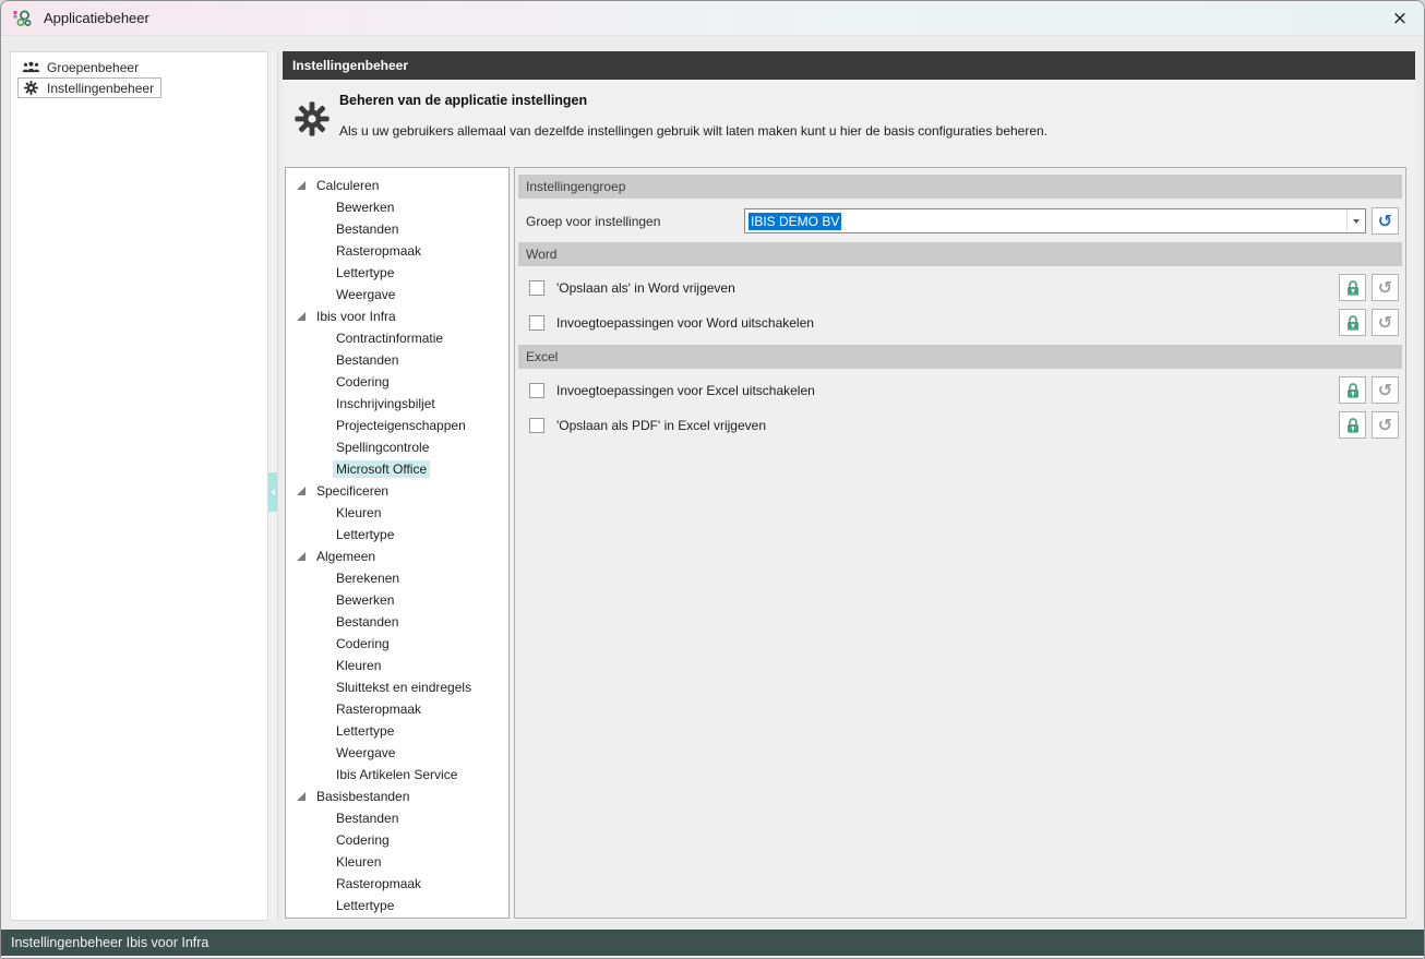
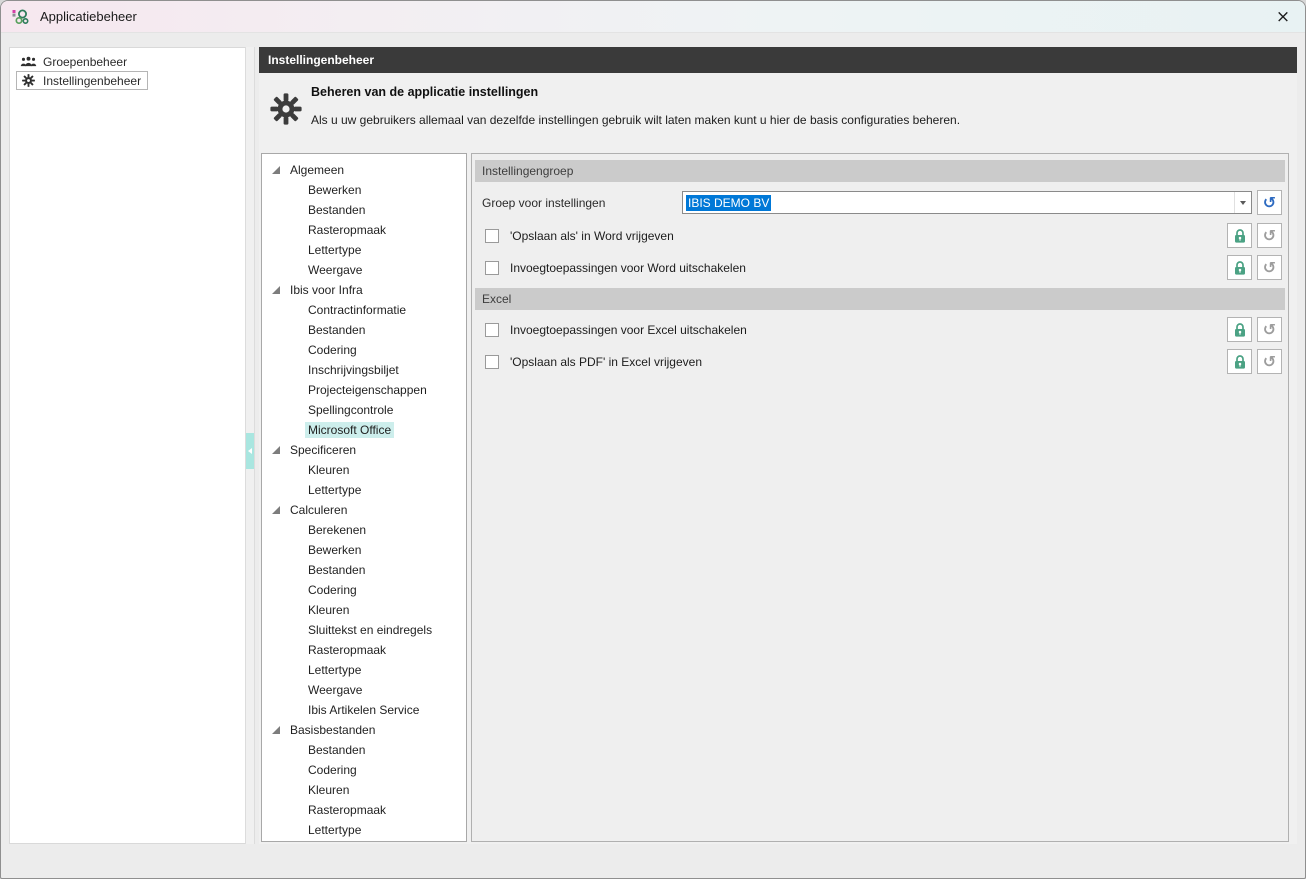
  Applicatiebeheer
  ×
  Groepenbeheer
  Instellingenbeheer
  Instellingenbeheer
  Beheren van de applicatie instellingen
  Als u uw gebruikers allemaal van dezelfde instellingen gebruik wilt laten maken kunt u hier de basis configuraties beheren.
- Calculeren
+ Algemeen
  Bewerken
  Bestanden
  Rasteropmaak
  Lettertype
  Weergave
  Ibis voor Infra
  Contractinformatie
  Bestanden
  Codering
  Inschrijvingsbiljet
  Projecteigenschappen
  Spellingcontrole
  Microsoft Office
  Specificeren
  Kleuren
  Lettertype
- Algemeen
+ Calculeren
  Berekenen
  Bewerken
  Bestanden
  Codering
  Kleuren
  Sluittekst en eindregels
  Rasteropmaak
  Lettertype
  Weergave
  Ibis Artikelen Service
  Basisbestanden
  Bestanden
  Codering
  Kleuren
  Rasteropmaak
  Lettertype
  Instellingengroep
  Groep voor instellingen
  IBIS DEMO BV
  ↺
- Word
  'Opslaan als' in Word vrijgeven
  ↺
  Invoegtoepassingen voor Word uitschakelen
  ↺
  Excel
  Invoegtoepassingen voor Excel uitschakelen
  ↺
  'Opslaan als PDF' in Excel vrijgeven
  ↺
- Instellingenbeheer Ibis voor Infra
